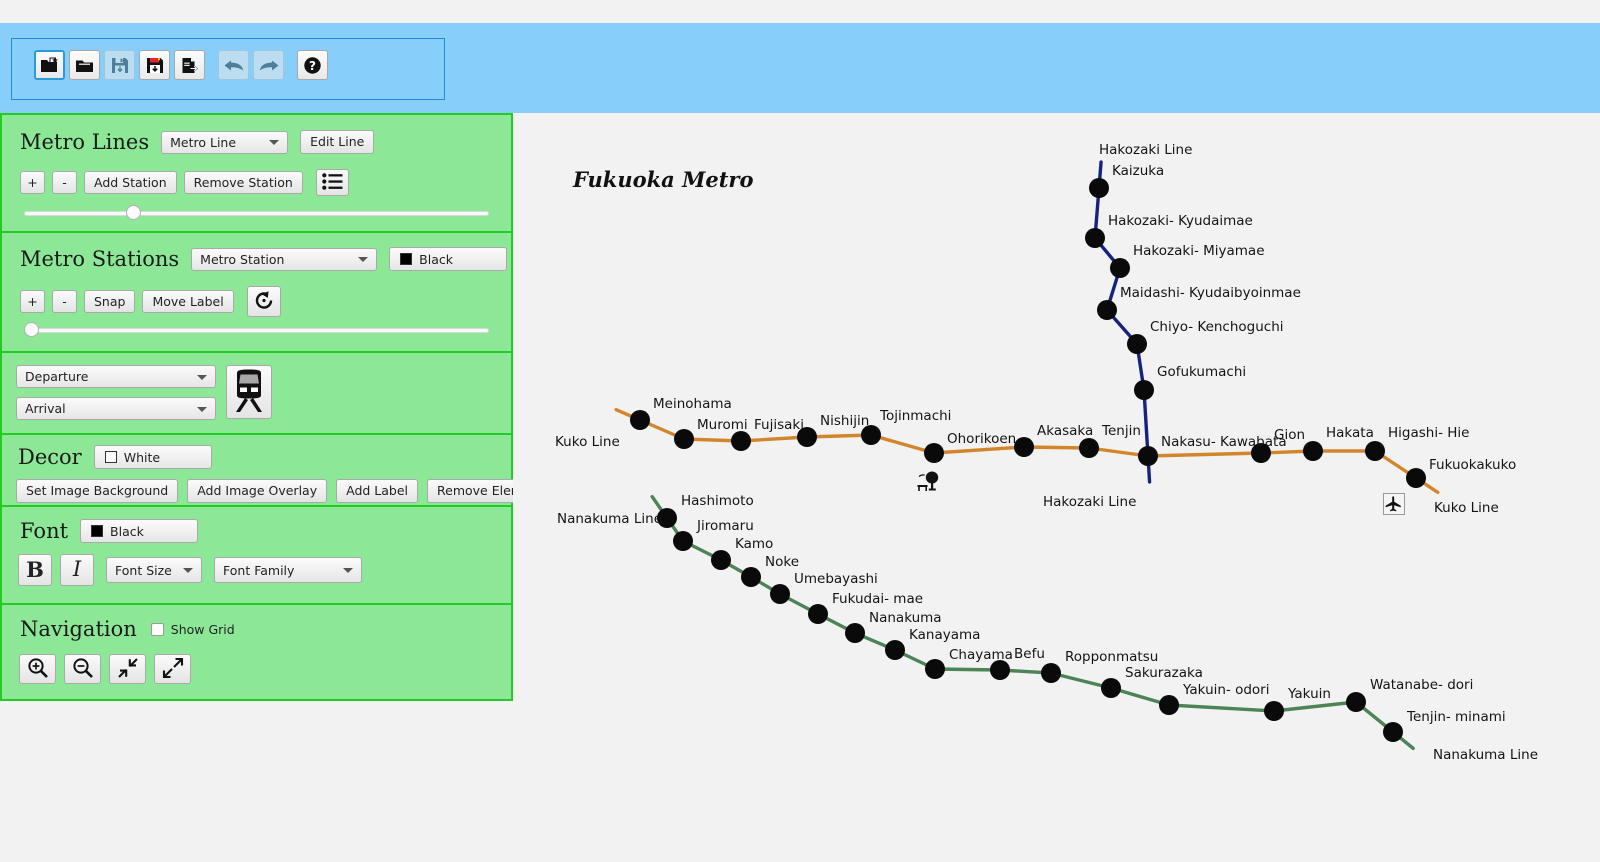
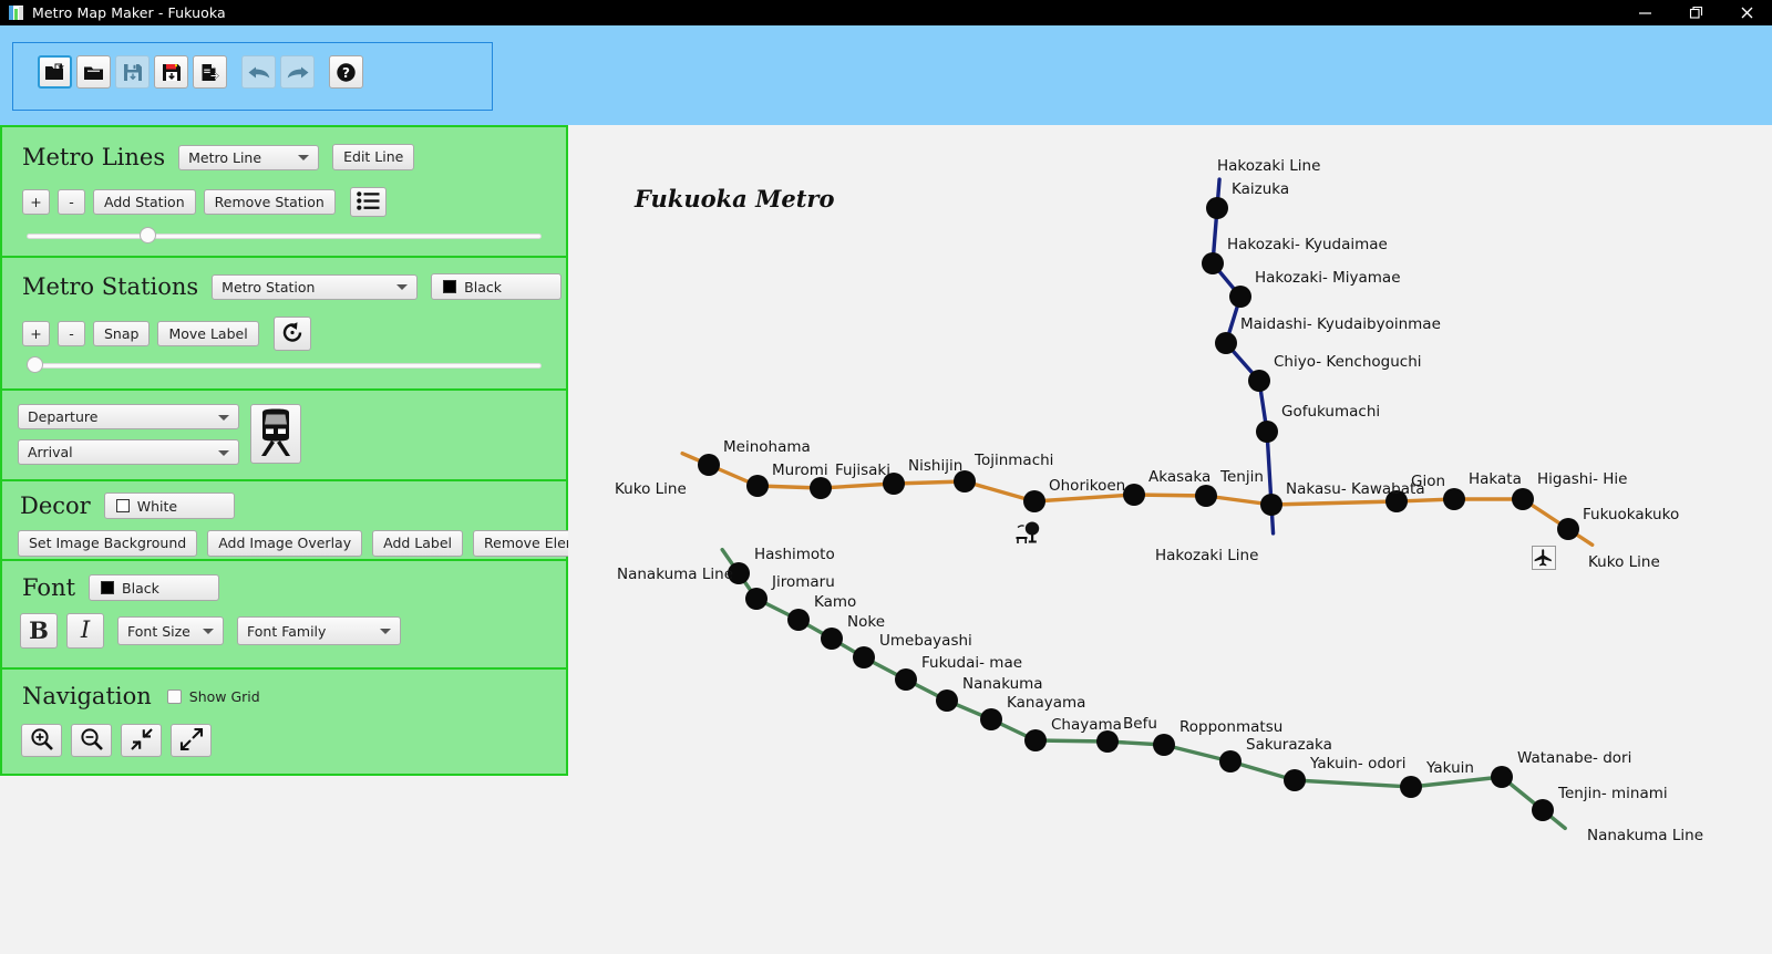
+ Metro Map Maker - Fukuoka
  ?
  Metro Lines
  Metro Line
  Edit Line
  +
  -
  Add Station
  Remove Station
  Metro Stations
  Metro Station
  Black
  +
  -
  Snap
  Move Label
  Departure
  Arrival
  Decor
  White
  Set Image Background
  Add Image Overlay
  Add Label
  Font
  Black
  B
  I
  Font Size
  Font Family
  Navigation
  Show Grid
  Fukuoka Metro
  Meinohama
  Muromi
  Fujisaki
  Nishijin
  Tojinmachi
  Ohorikoen
  Akasaka
  Tenjin
  Nakasu- Kawabata
  Gion
  Hakata
  Higashi- Hie
  Fukuokakuko
  Kaizuka
  Hakozaki- Kyudaimae
  Hakozaki- Miyamae
  Maidashi- Kyudaibyoinmae
  Chiyo- Kenchoguchi
  Gofukumachi
  Hashimoto
  Jiromaru
  Kamo
  Noke
  Umebayashi
  Fukudai- mae
  Nanakuma
  Kanayama
  Chayama
  Befu
  Ropponmatsu
  Sakurazaka
  Yakuin- odori
  Yakuin
  Watanabe- dori
  Tenjin- minami
  Kuko Line
  Kuko Line
  Hakozaki Line
  Hakozaki Line
  Nanakuma Line
  Nanakuma Line
